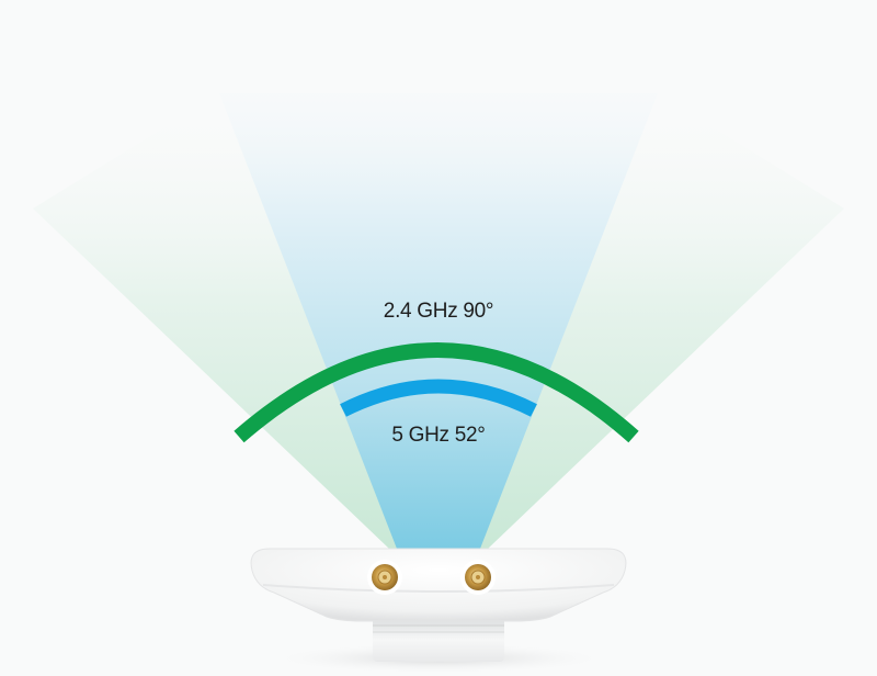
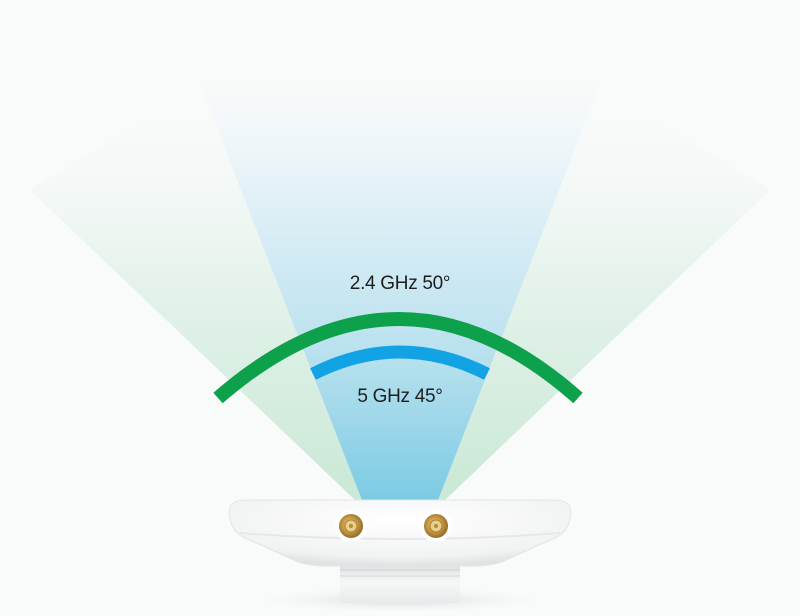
- 2.4 GHz 90°
+ 2.4 GHz 50°
- 5 GHz 52°
+ 5 GHz 45°
